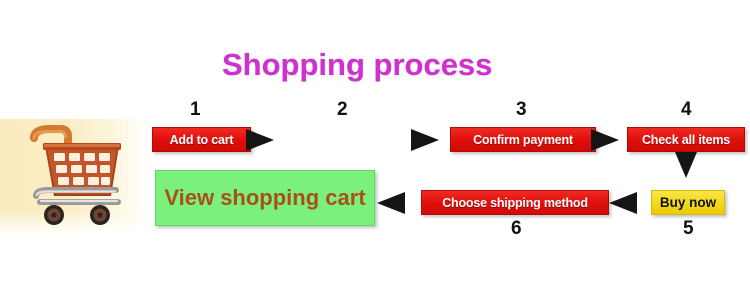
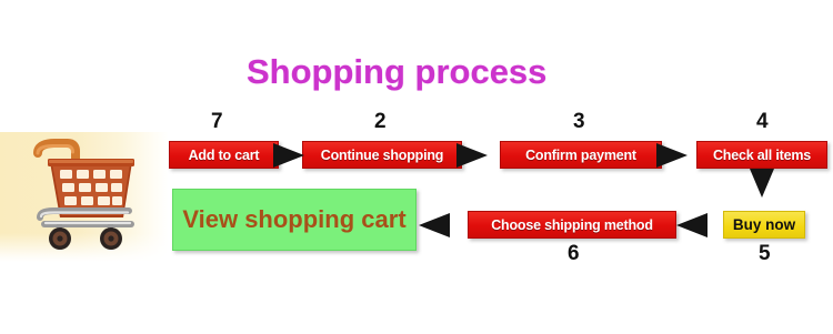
  Shopping process
- 1
+ 7
  2
  3
  4
  5
  6
  Add to cart
+ Continue shopping
  Confirm payment
  Check all items
  Buy now
  Choose shipping method
  View shopping cart
